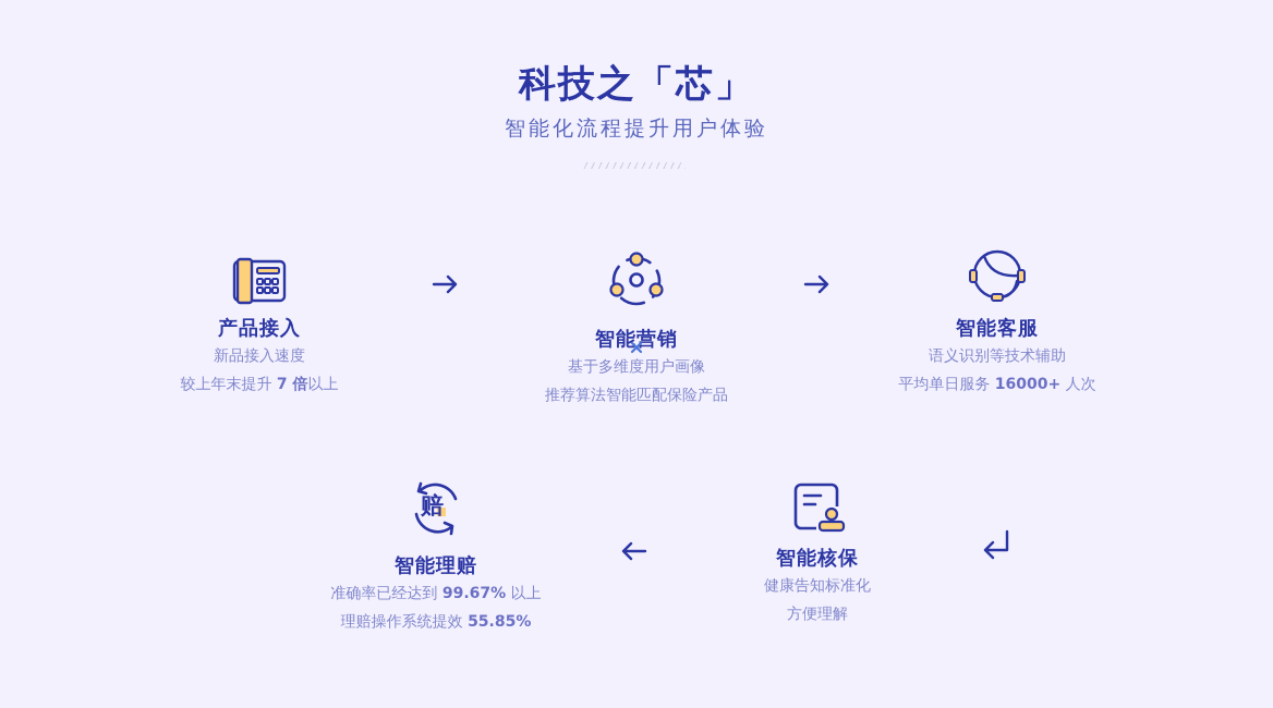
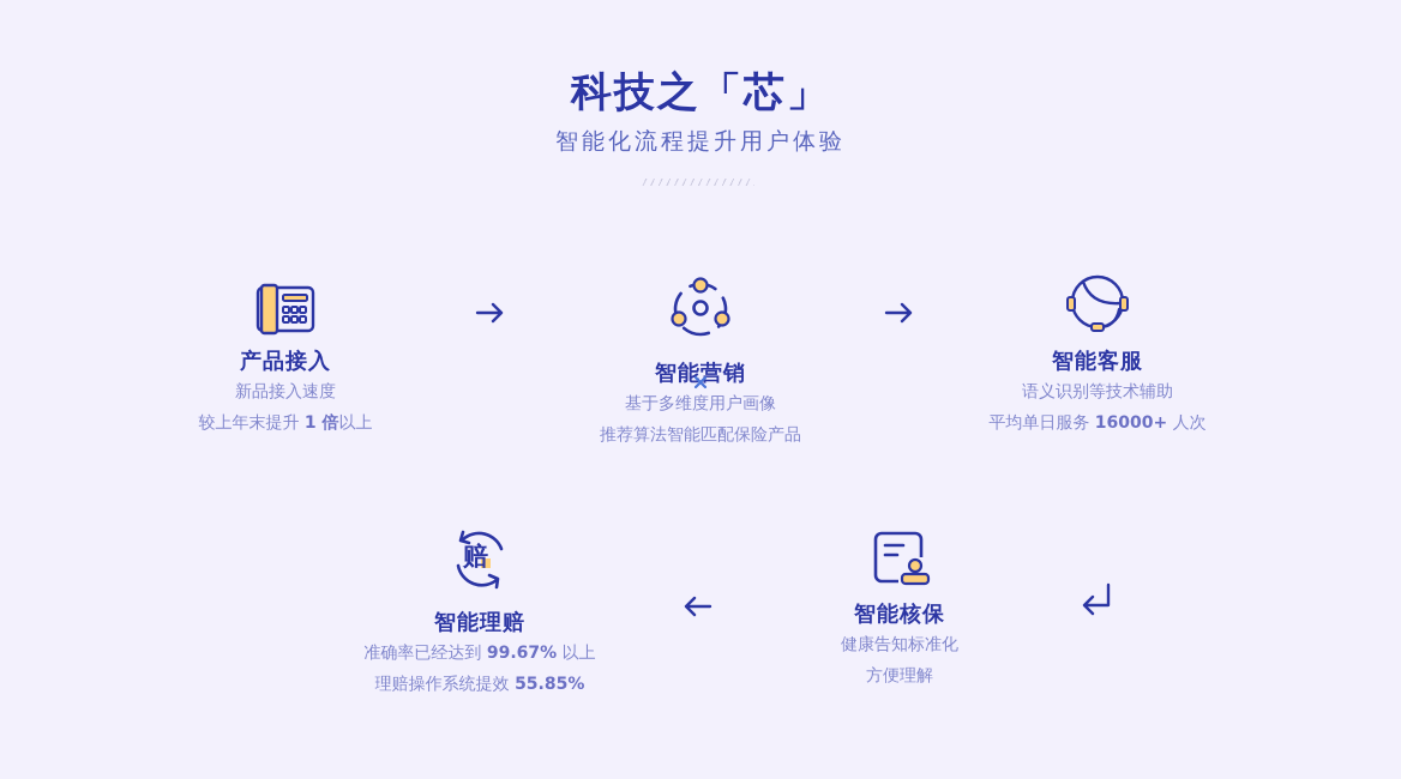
  科技之「芯」
  智能化流程提升用户体验
  产品接入
  新品接入速度
- 较上年末提升 7 倍以上
+ 较上年末提升 1 倍以上
  智能营销
  基于多维度用户画像
  推荐算法智能匹配保险产品
  智能客服
  语义识别等技术辅助
  平均单日服务 16000+ 人次
  智能核保
  健康告知标准化
  方便理解
  赔
  智能理赔
  准确率已经达到 99.67% 以上
  理赔操作系统提效 55.85%
